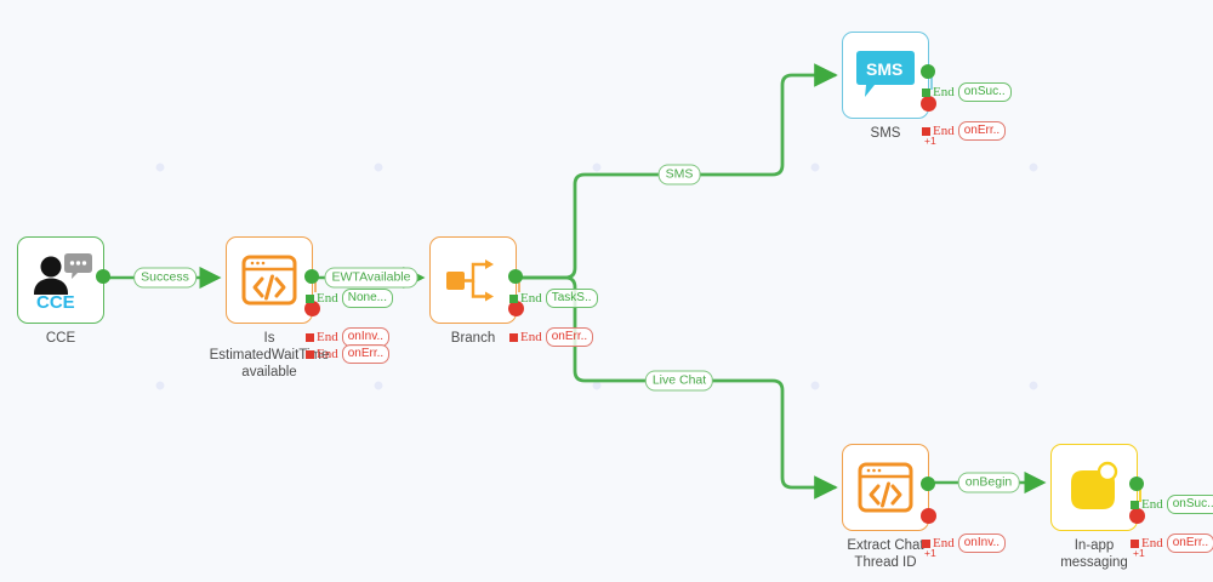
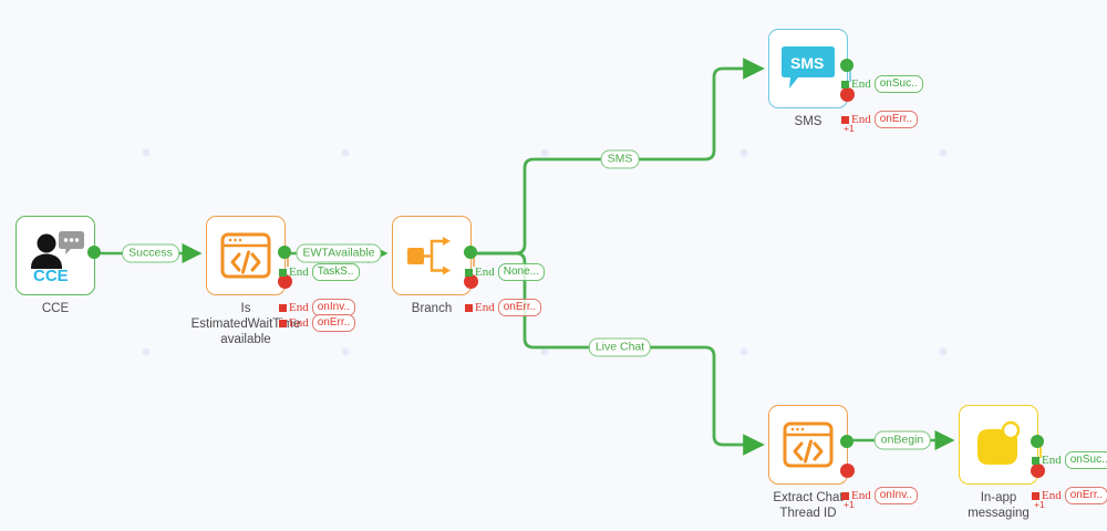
  CCE
  CCE
  Is
  EstimatedWaitTme
  available
  End
- None...
+ TaskS..
  End
  onInv..
  End
  onErr..
  Branch
  End
- TaskS..
+ None...
  End
  onErr..
  SMS
  SMS
  End
  onSuc..
  End
  onErr..
  +1
  Extract Cha
  Thread ID
  End
  onInv..
  +1
  In-app
  messaging
  End
  onSuc..
  End
  onErr..
  +1
  Success
  EWTAvailable
  SMS
  Live Chat
  onBegin
